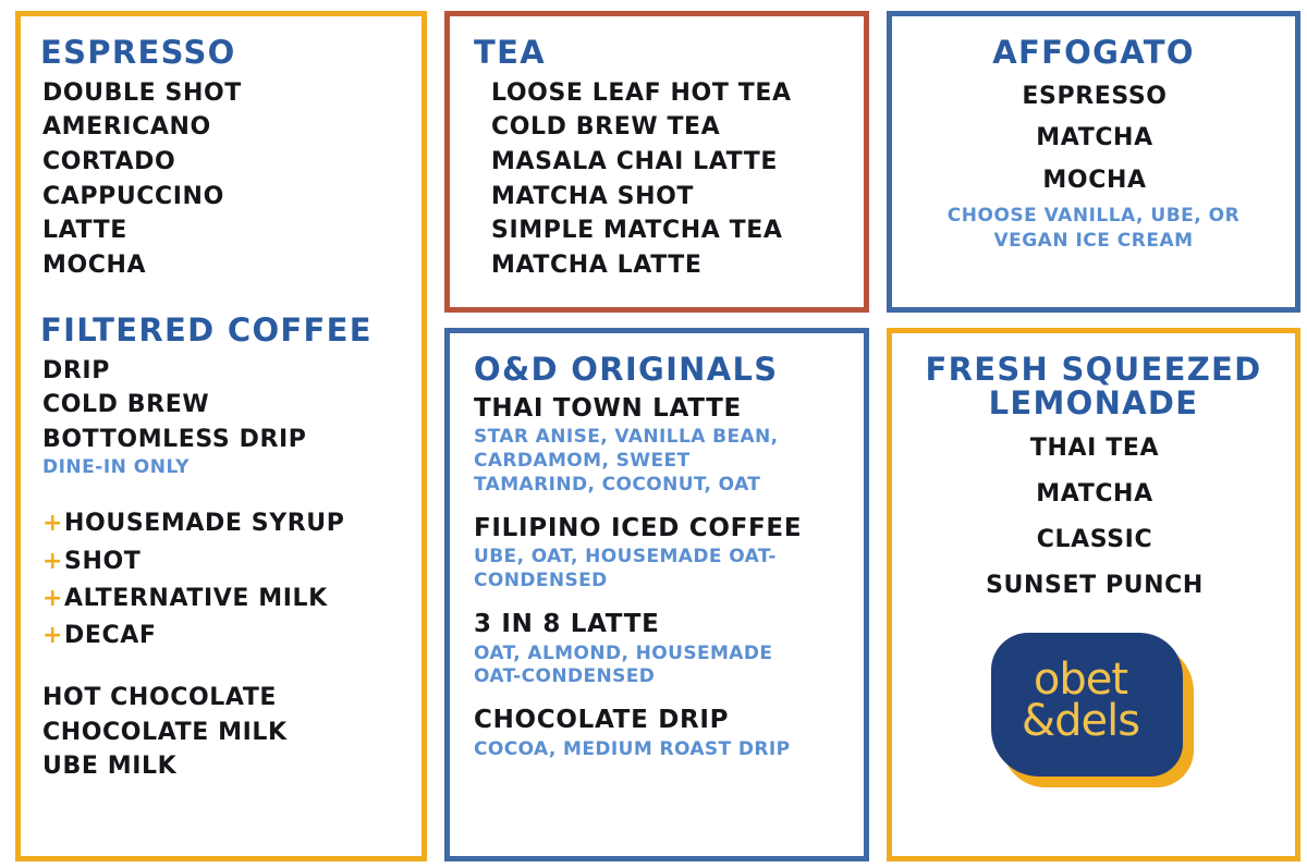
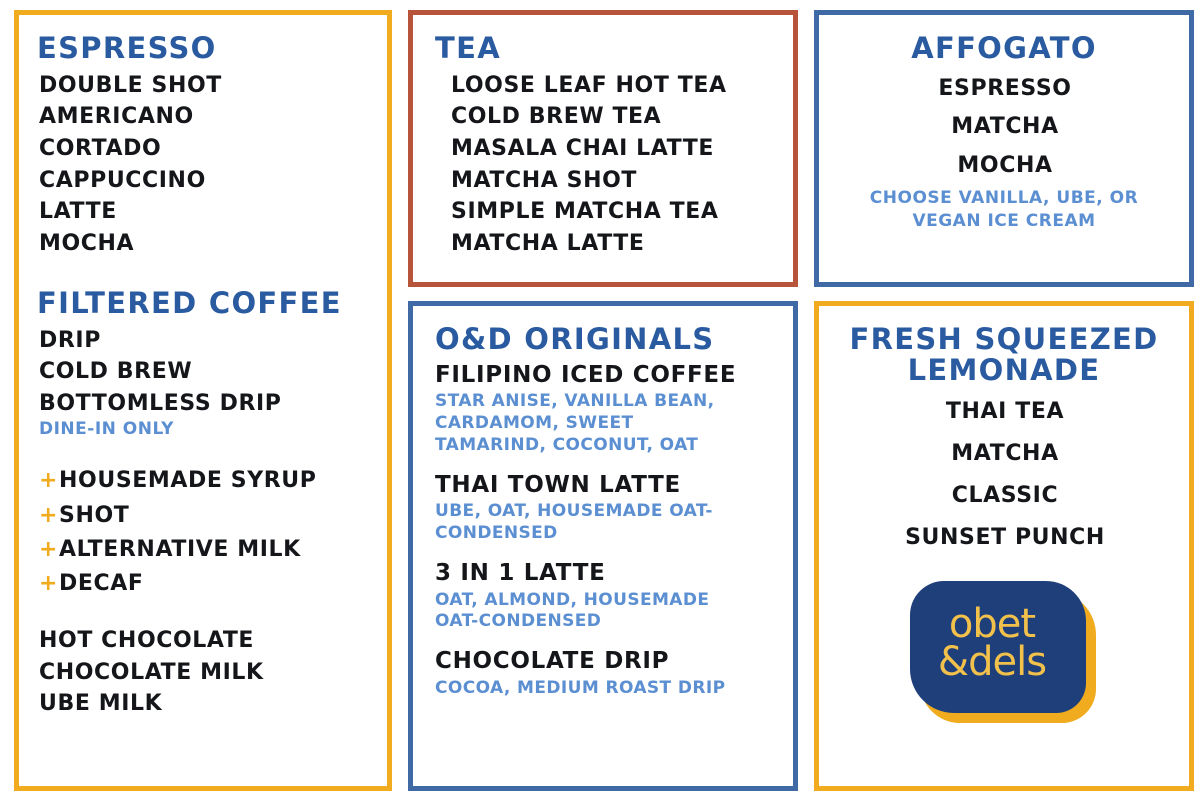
  ESPRESSO
  DOUBLE SHOT
  AMERICANO
  CORTADO
  CAPPUCCINO
  LATTE
  MOCHA
  FILTERED COFFEE
  DRIP
  COLD BREW
  BOTTOMLESS DRIP
  DINE-IN ONLY
  +HOUSEMADE SYRUP
  +SHOT
  +ALTERNATIVE MILK
  +DECAF
  HOT CHOCOLATE
  CHOCOLATE MILK
  UBE MILK
  TEA
  LOOSE LEAF HOT TEA
  COLD BREW TEA
  MASALA CHAI LATTE
  MATCHA SHOT
  SIMPLE MATCHA TEA
  MATCHA LATTE
  AFFOGATO
  ESPRESSO
  MATCHA
  MOCHA
  CHOOSE VANILLA, UBE, OR VEGAN ICE CREAM
  O&D ORIGINALS
- THAI TOWN LATTE
+ FILIPINO ICED COFFEE
  STAR ANISE, VANILLA BEAN, CARDAMOM, SWEET TAMARIND, COCONUT, OAT
- FILIPINO ICED COFFEE
+ THAI TOWN LATTE
  UBE, OAT, HOUSEMADE OAT-CONDENSED
- 3 IN 8 LATTE
+ 3 IN 1 LATTE
  OAT, ALMOND, HOUSEMADE OAT-CONDENSED
  CHOCOLATE DRIP
  COCOA, MEDIUM ROAST DRIP
  FRESH SQUEEZED
  LEMONADE
  THAI TEA
  MATCHA
  CLASSIC
  SUNSET PUNCH
  obet
  &dels
